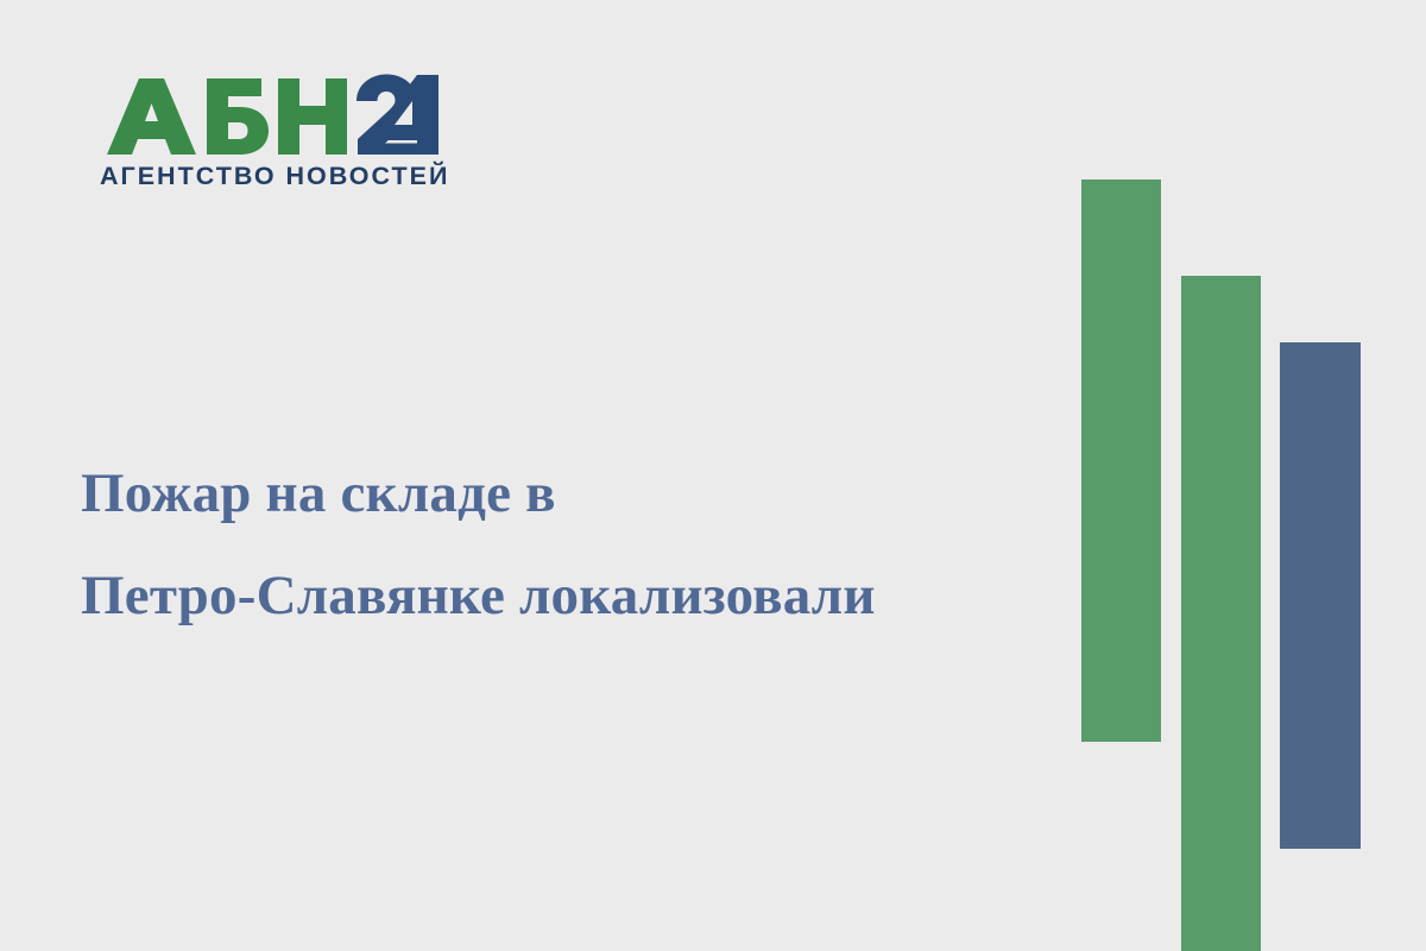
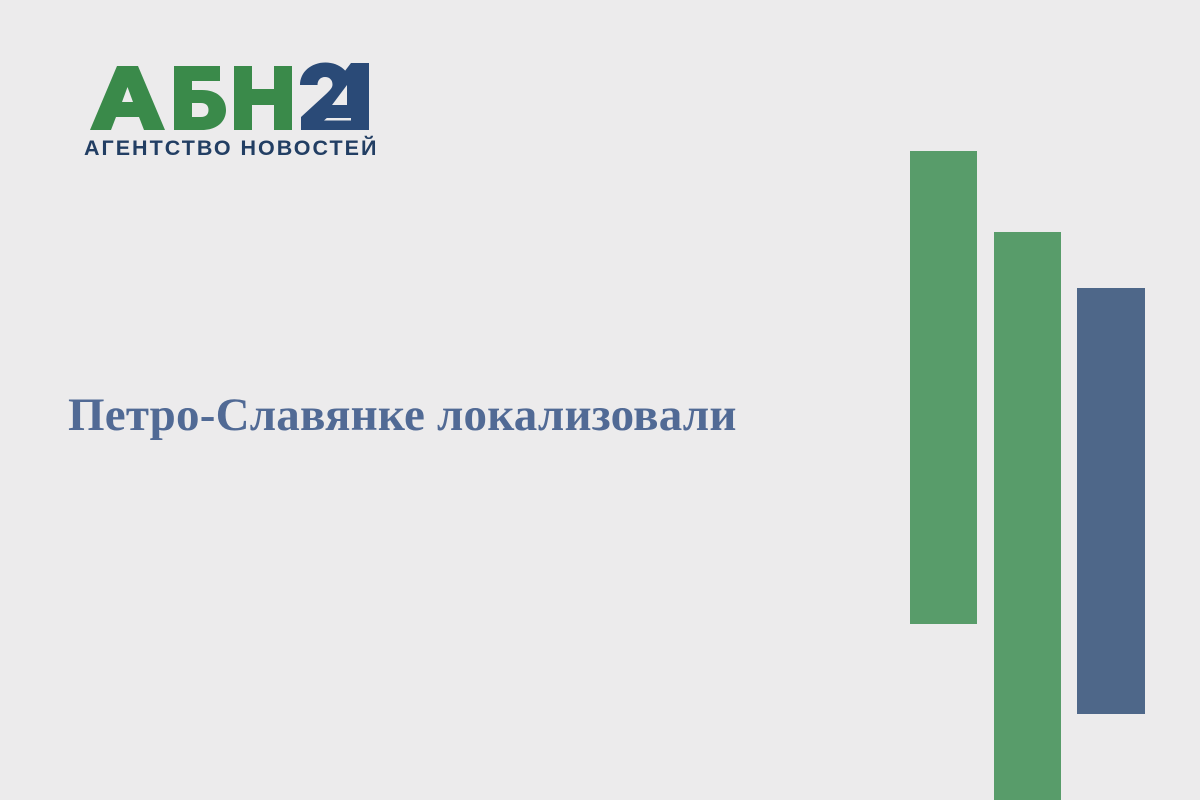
  АГЕНТСТВО НОВОСТЕЙ
- Пожар на складе в
  Петро-Славянке локализовали
